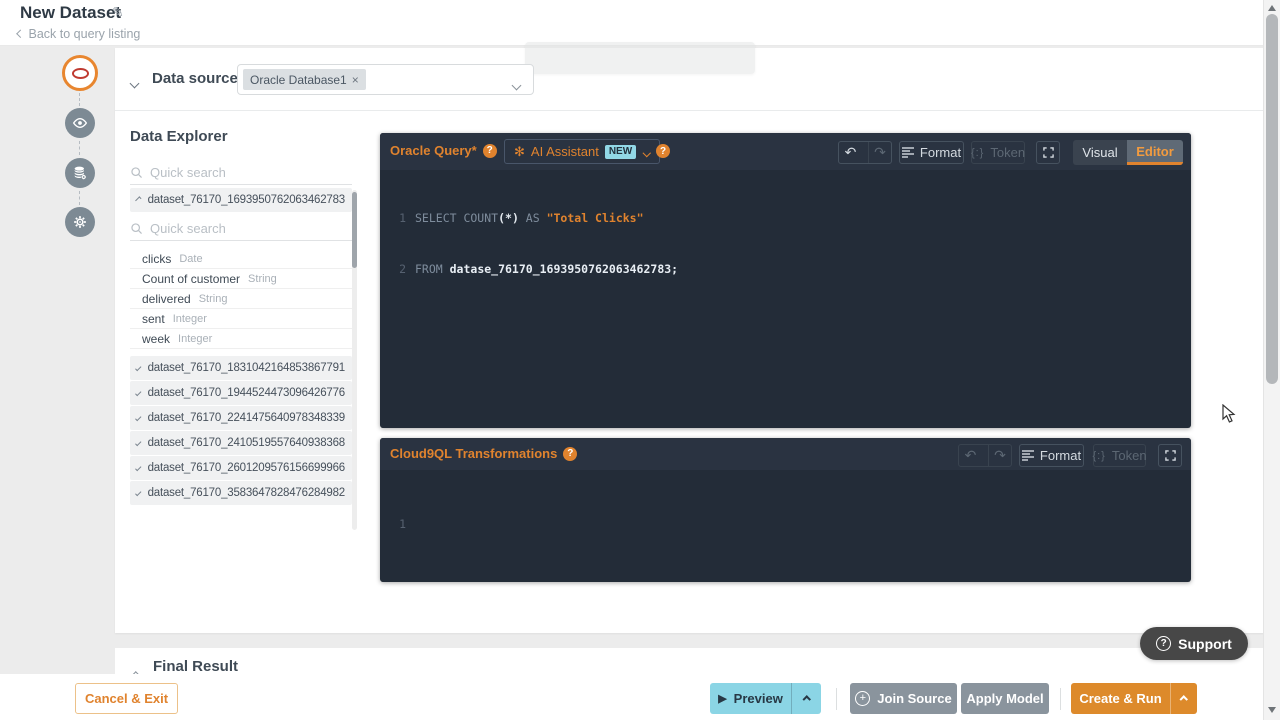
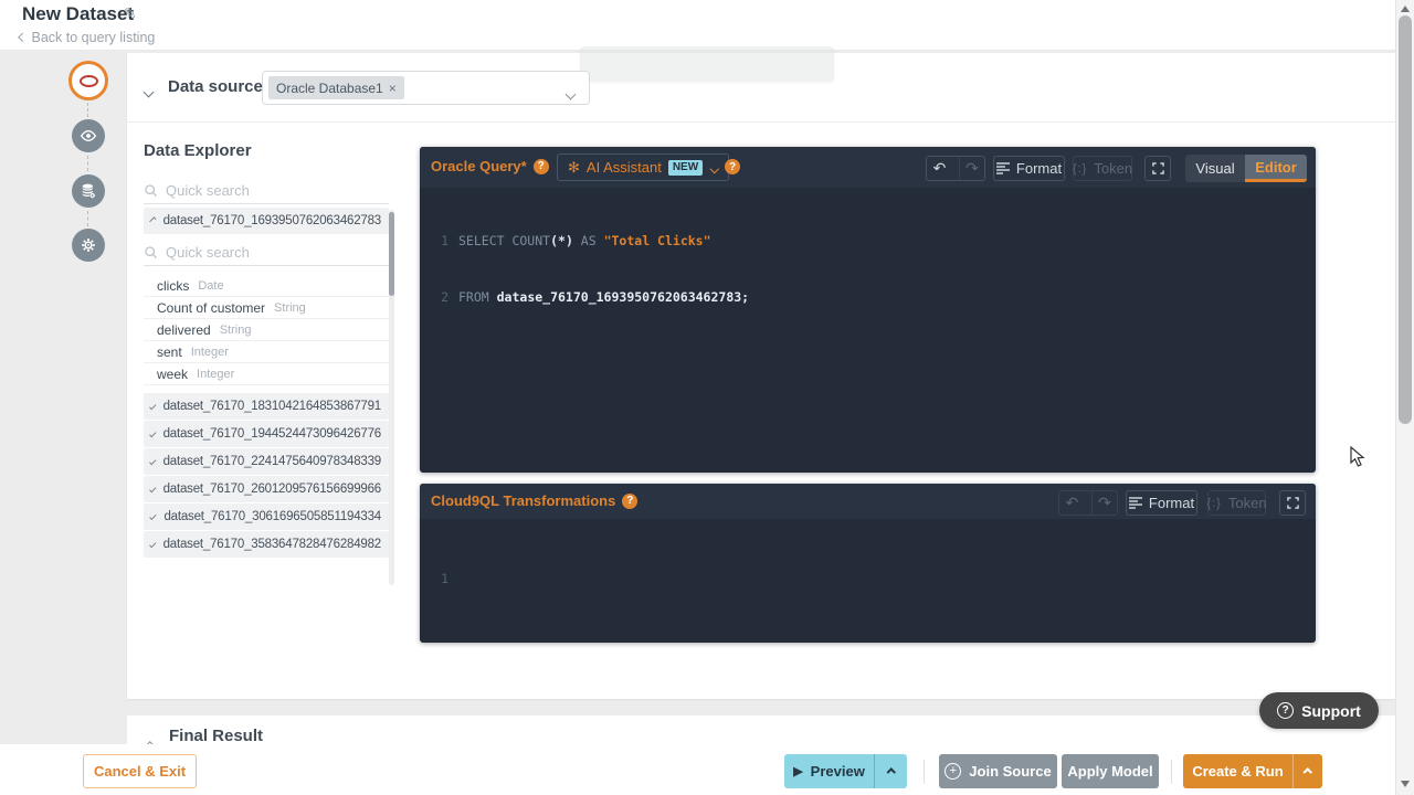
  New Dataset
  ✎
  Back to query listing
  Data source
  Oracle Database1
  ×
  Data Explorer
  Quick search
  dataset_76170_1693950762063462783
  Quick search
  clicks
  Date
  Count of customer
  String
  delivered
  String
  sent
  Integer
  week
  Integer
  dataset_76170_1831042164853867791
  dataset_76170_1944524473096426776
  dataset_76170_2241475640978348339
- dataset_76170_2410519557640938368
  dataset_76170_2601209576156699966
+ dataset_76170_3061696505851194334
  dataset_76170_3583647828476284982
  Oracle Query*
  ?
  ✻
  AI Assistant
  NEW
  ?
  ↶
  ↷
  Format
  {:}
  Token
  Visual
  Editor
  1
  SELECT COUNT(*) AS "Total Clicks"
  2
  FROM datase_76170_1693950762063462783;
  Cloud9QL Transformations
  ?
  ↶
  ↷
  Format
  {:}
  Token
  1
  Final Result
  Cancel & Exit
  ▶
  Preview
  +
  Join Source
  Apply Model
  Create & Run
  ?
  Support
